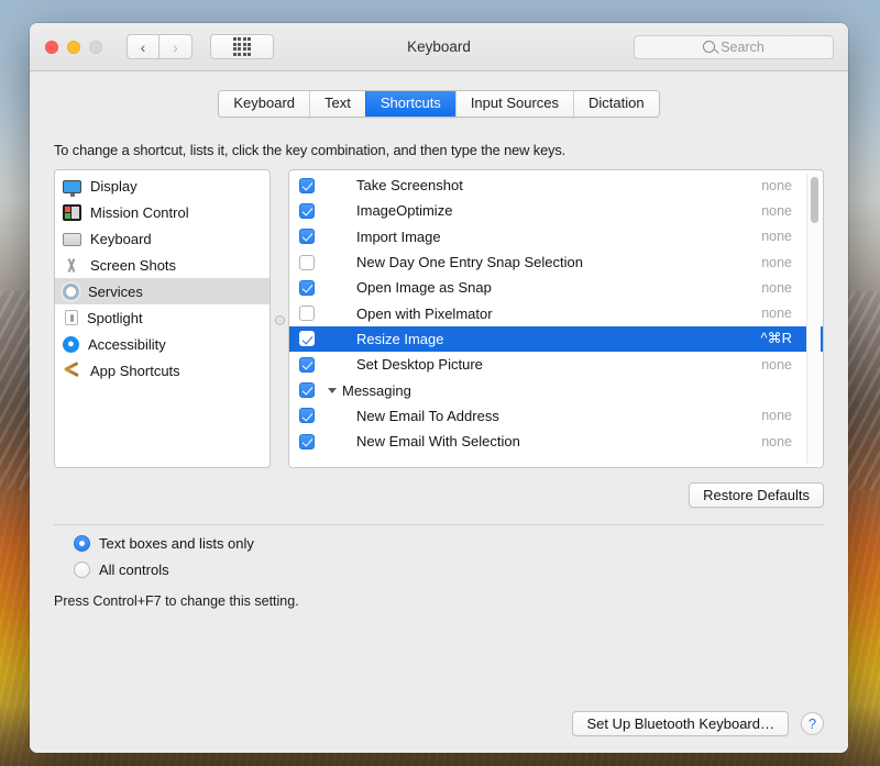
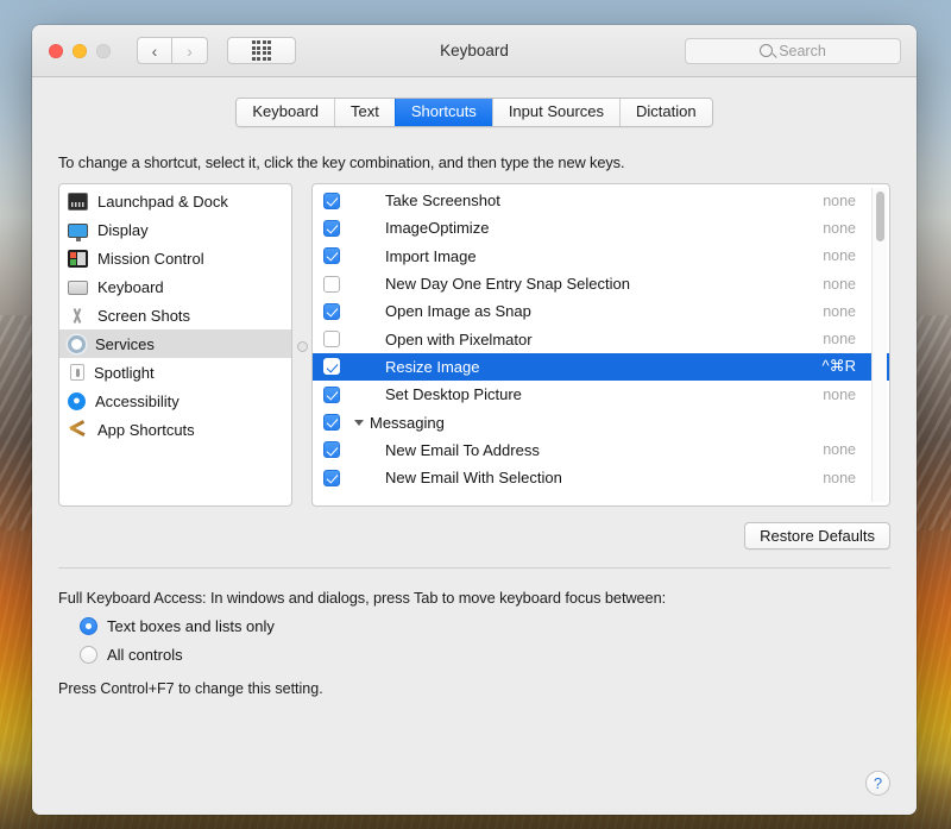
  ‹
  ›
  Keyboard
  Search
  Keyboard
  Text
  Shortcuts
  Input Sources
  Dictation
- To change a shortcut, lists it, click the key combination, and then type the new keys.
+ To change a shortcut, select it, click the key combination, and then type the new keys.
+ Launchpad & Dock
  Display
  Mission Control
  Keyboard
  Screen Shots
  Services
  Spotlight
  ●
  Accessibility
  App Shortcuts
  Take Screenshot
  none
  ImageOptimize
  none
  Import Image
  none
  New Day One Entry Snap Selection
  none
  Open Image as Snap
  none
  Open with Pixelmator
  none
  Resize Image
  ^⌘R
  Set Desktop Picture
  none
  Messaging
  New Email To Address
  none
  New Email With Selection
  none
  Restore Defaults
+ Full Keyboard Access: In windows and dialogs, press Tab to move keyboard focus between:
  Text boxes and lists only
  All controls
  Press Control+F7 to change this setting.
- Set Up Bluetooth Keyboard…
  ?
